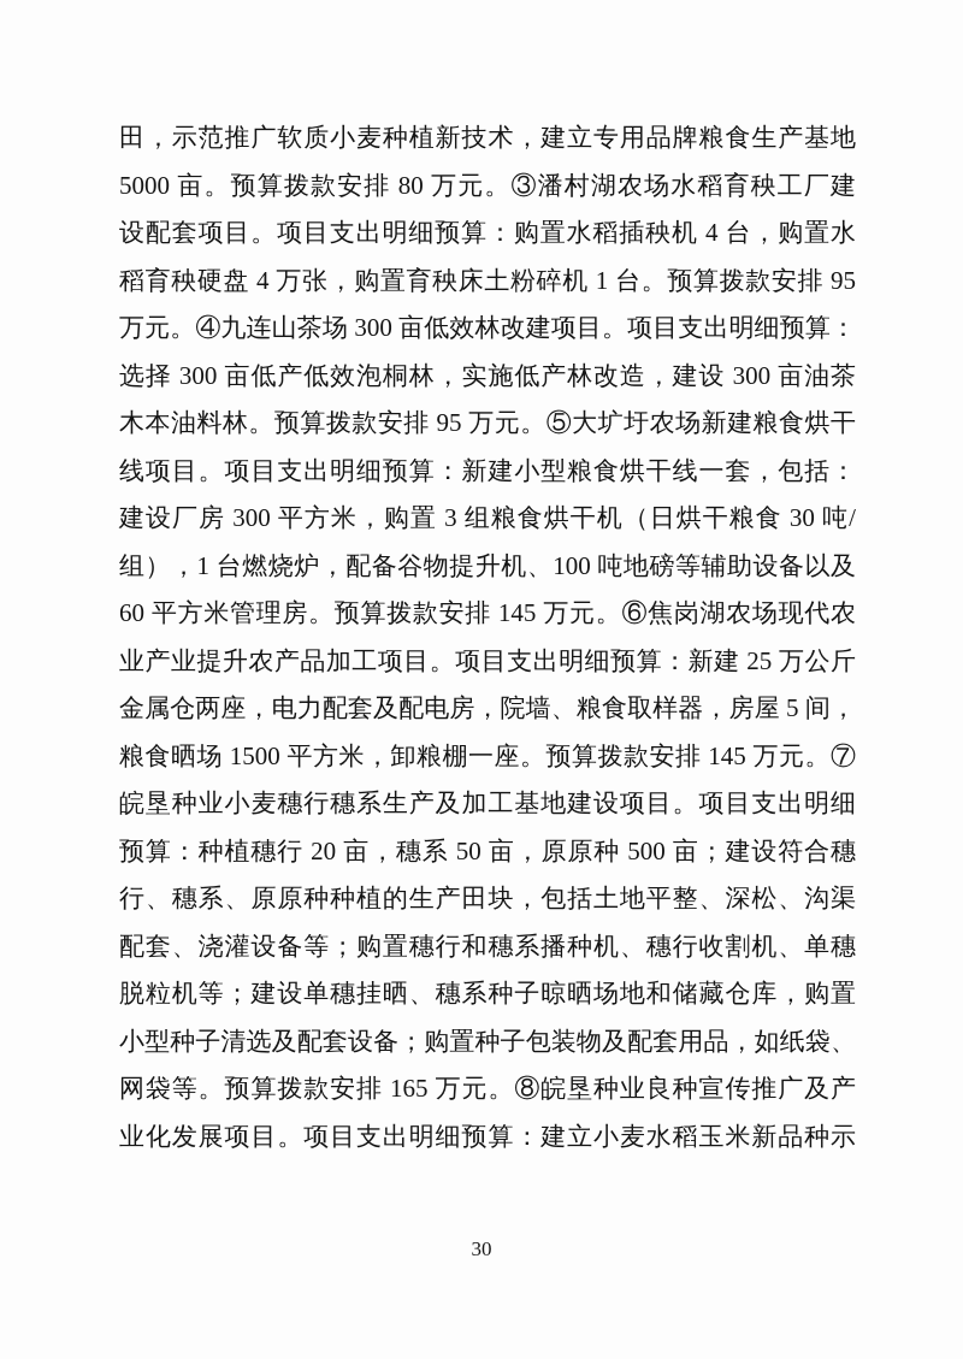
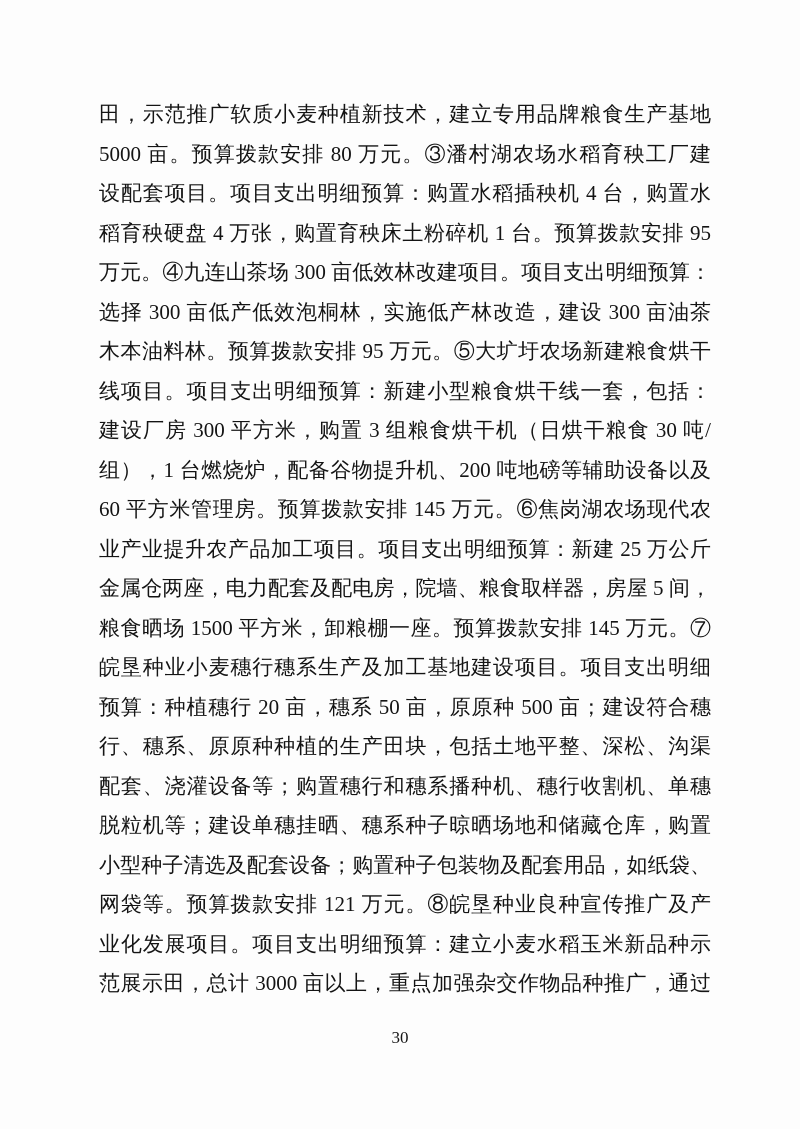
  田，示范推广软质小麦种植新技术，建立专用品牌粮食生产基地
  5000 亩。预算拨款安排 80 万元。③潘村湖农场水稻育秧工厂建
  设配套项目。项目支出明细预算：购置水稻插秧机 4 台，购置水
  稻育秧硬盘 4 万张，购置育秧床土粉碎机 1 台。预算拨款安排 95
  万元。④九连山茶场 300 亩低效林改建项目。项目支出明细预算：
  选择 300 亩低产低效泡桐林，实施低产林改造，建设 300 亩油茶
  木本油料林。预算拨款安排 95 万元。⑤大圹圩农场新建粮食烘干
  线项目。项目支出明细预算：新建小型粮食烘干线一套，包括：
  建设厂房 300 平方米，购置 3 组粮食烘干机（日烘干粮食 30 吨/
- 组），1 台燃烧炉，配备谷物提升机、100 吨地磅等辅助设备以及
+ 组），1 台燃烧炉，配备谷物提升机、200 吨地磅等辅助设备以及
  60 平方米管理房。预算拨款安排 145 万元。⑥焦岗湖农场现代农
  业产业提升农产品加工项目。项目支出明细预算：新建 25 万公斤
  金属仓两座，电力配套及配电房，院墙、粮食取样器，房屋 5 间，
  粮食晒场 1500 平方米，卸粮棚一座。预算拨款安排 145 万元。⑦
  皖垦种业小麦穗行穗系生产及加工基地建设项目。项目支出明细
  预算：种植穗行 20 亩，穗系 50 亩，原原种 500 亩；建设符合穗
  行、穗系、原原种种植的生产田块，包括土地平整、深松、沟渠
  配套、浇灌设备等；购置穗行和穗系播种机、穗行收割机、单穗
  脱粒机等；建设单穗挂晒、穗系种子晾晒场地和储藏仓库，购置
  小型种子清选及配套设备；购置种子包装物及配套用品，如纸袋、
- 网袋等。预算拨款安排 165 万元。⑧皖垦种业良种宣传推广及产
+ 网袋等。预算拨款安排 121 万元。⑧皖垦种业良种宣传推广及产
  业化发展项目。项目支出明细预算：建立小麦水稻玉米新品种示
+ 范展示田，总计 3000 亩以上，重点加强杂交作物品种推广，通过
  30
